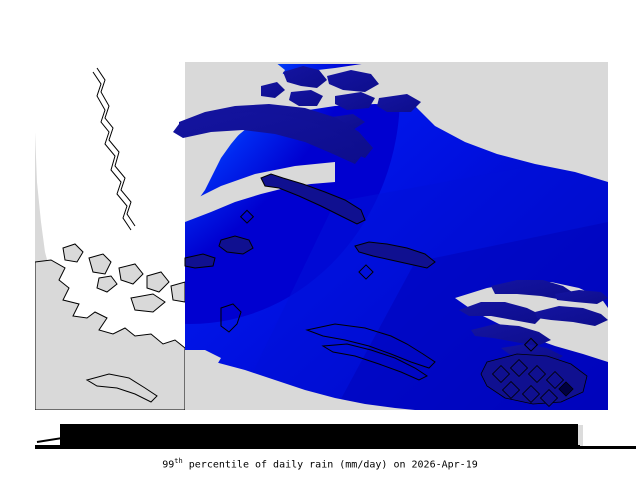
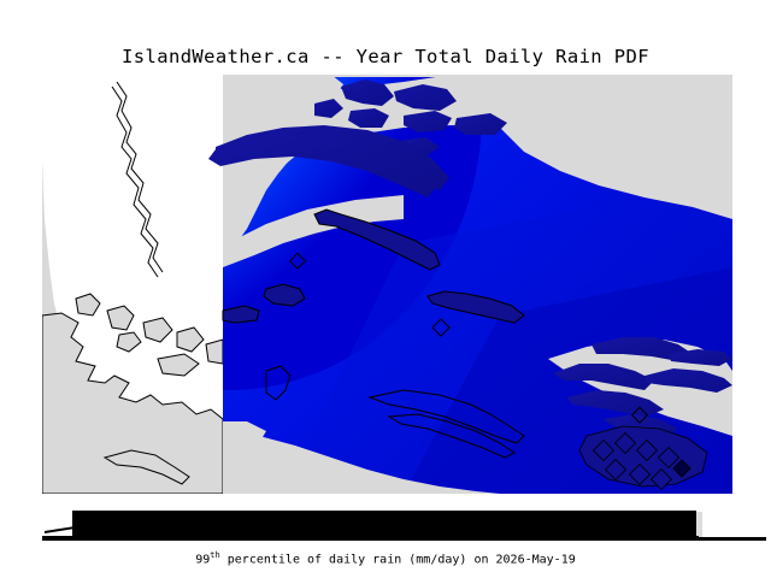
+ IslandWeather.ca -- Year Total Daily Rain PDF
- 99th percentile of daily rain (mm/day) on 2026-Apr-19
+ 99th percentile of daily rain (mm/day) on 2026-May-19
